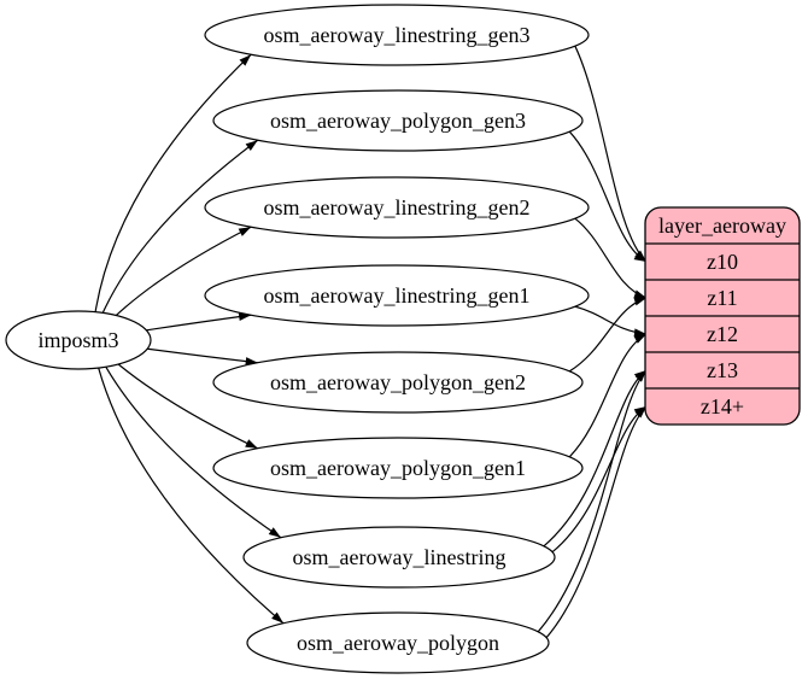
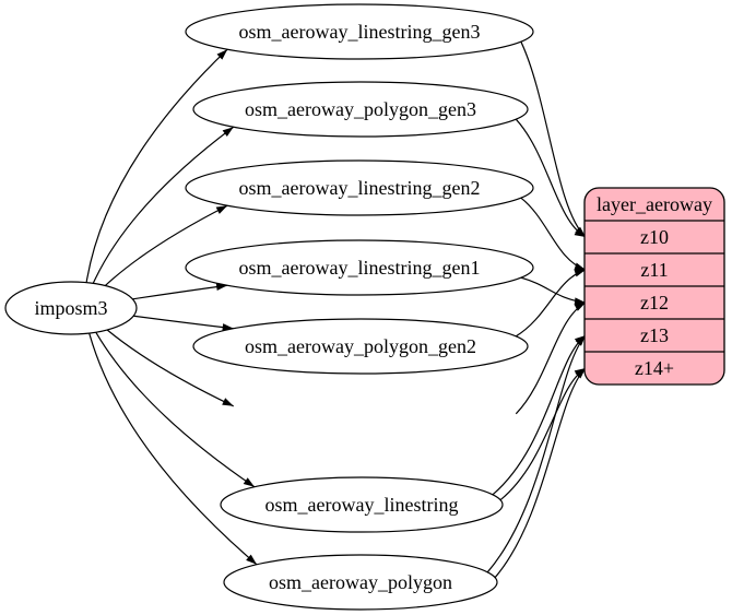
  osm_aeroway_linestring_gen3
  osm_aeroway_polygon_gen3
  osm_aeroway_linestring_gen2
  osm_aeroway_linestring_gen1
  osm_aeroway_polygon_gen2
- osm_aeroway_polygon_gen1
  osm_aeroway_linestring
  osm_aeroway_polygon
  imposm3
  layer_aeroway
  z10
  z11
  z12
  z13
  z14+
